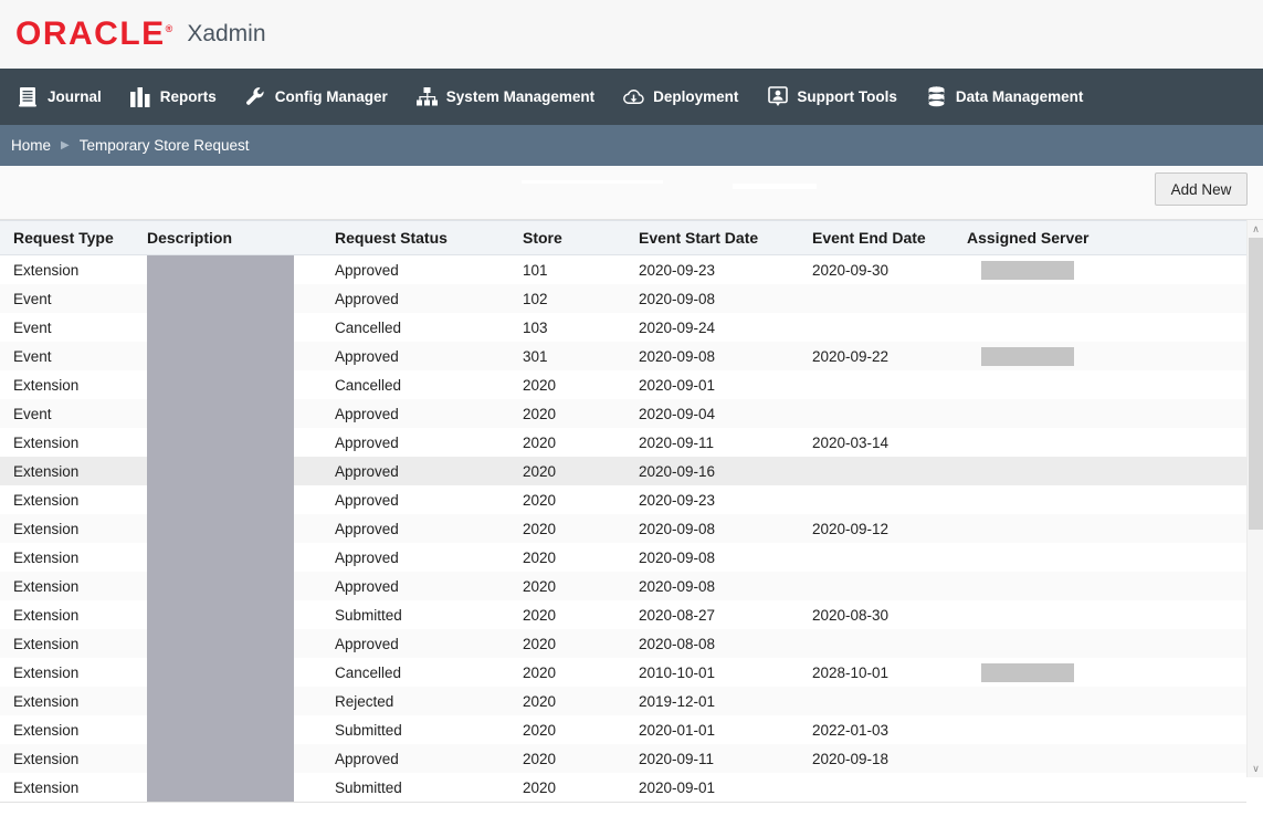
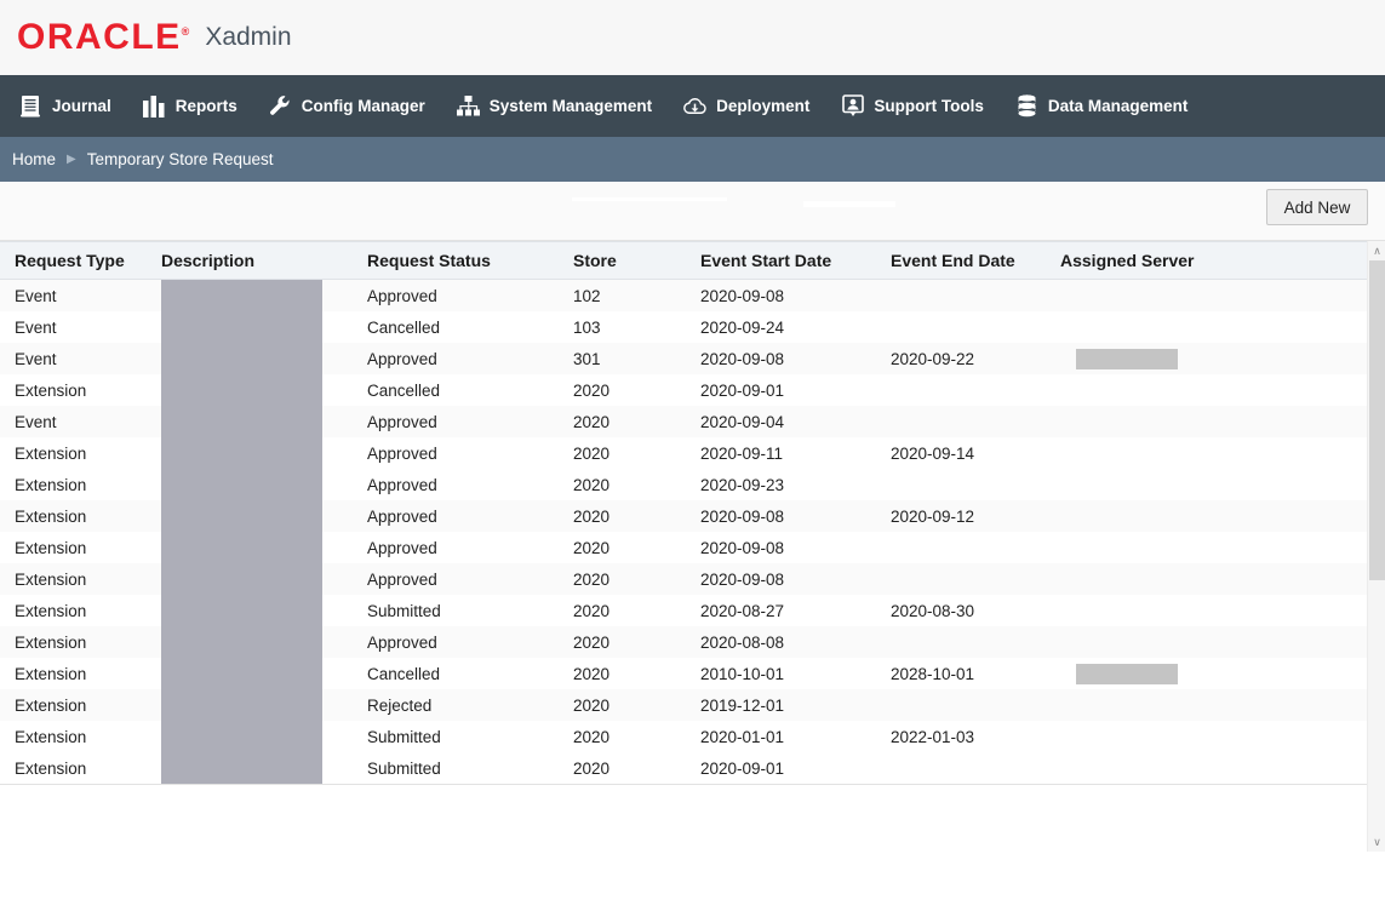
  ORACLE®
  Xadmin
  Journal
  Reports
  Config Manager
  System Management
  Deployment
  Support Tools
  Data Management
  Home
  ▶
  Temporary Store Request
  Add New
  Request Type	Description	Request Status	Store	Event Start Date	Event End Date	Assigned Server
- Extension		Approved	101	2020-09-23	2020-09-30
  Event		Approved	102	2020-09-08
  Event		Cancelled	103	2020-09-24
  Event		Approved	301	2020-09-08	2020-09-22
  Extension		Cancelled	2020	2020-09-01
  Event		Approved	2020	2020-09-04
- Extension		Approved	2020	2020-09-11	2020-03-14
+ Extension		Approved	2020	2020-09-11	2020-09-14
- Extension		Approved	2020	2020-09-16
  Extension		Approved	2020	2020-09-23
  Extension		Approved	2020	2020-09-08	2020-09-12
  Extension		Approved	2020	2020-09-08
  Extension		Approved	2020	2020-09-08
  Extension		Submitted	2020	2020-08-27	2020-08-30
  Extension		Approved	2020	2020-08-08
  Extension		Cancelled	2020	2010-10-01	2028-10-01
  Extension		Rejected	2020	2019-12-01
  Extension		Submitted	2020	2020-01-01	2022-01-03
- Extension		Approved	2020	2020-09-11	2020-09-18
  Extension		Submitted	2020	2020-09-01
  ∧
  ∨
